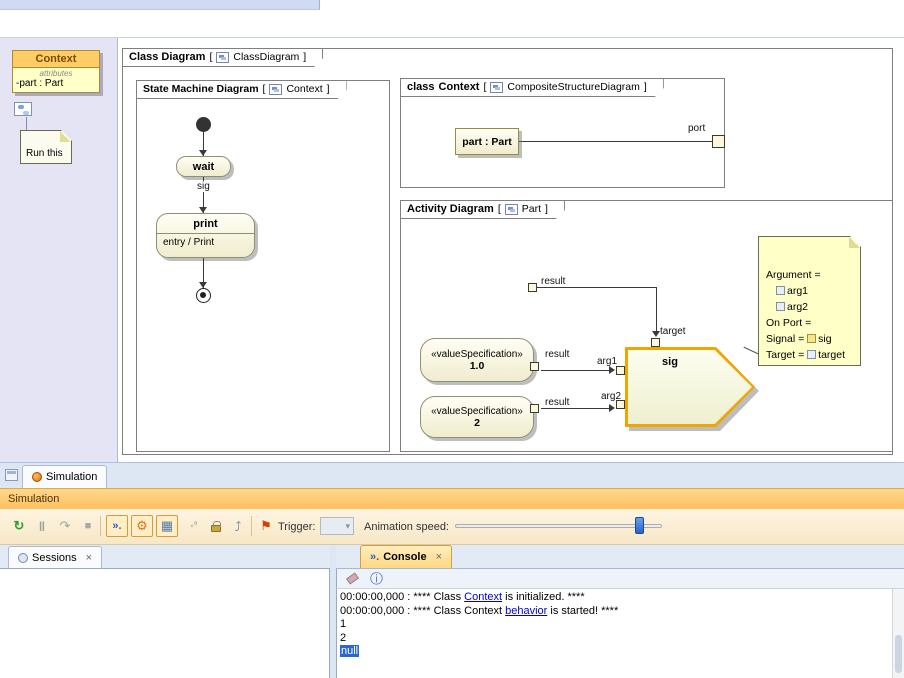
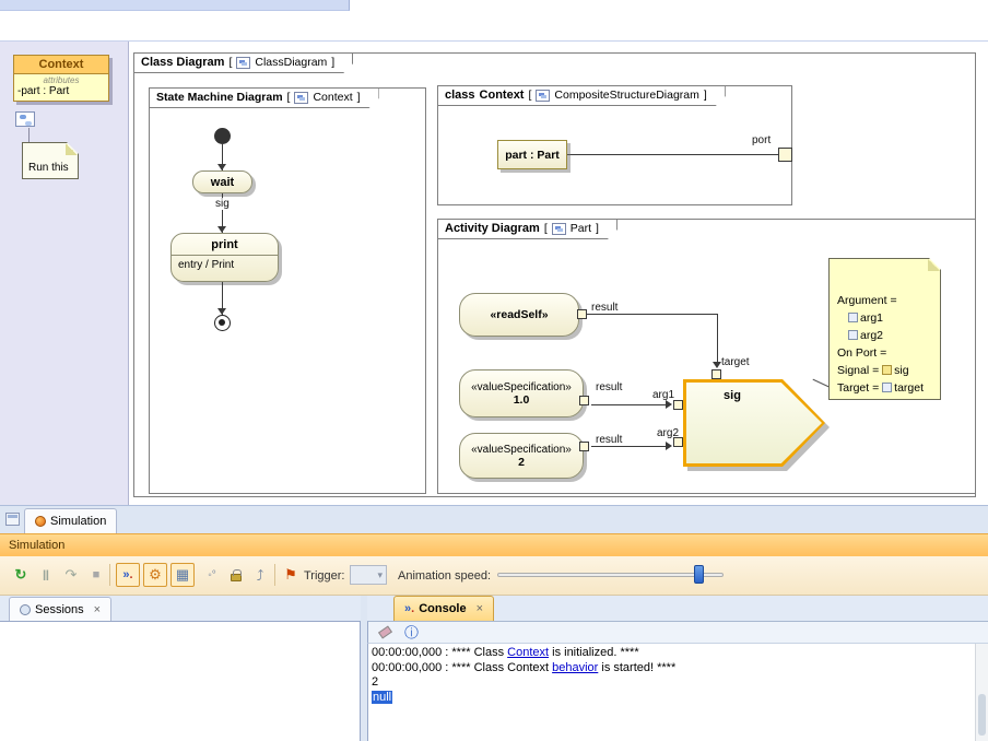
  Context
  attributes
  -part : Part
  Run this
  Class Diagram
  [
  ClassDiagram
  ]
  State Machine Diagram
  [
  Context
  ]
  wait
  sig
  print
  entry / Print
  class
  Context
  [
  CompositeStructureDiagram
  ]
  part : Part
  port
  Activity Diagram
  [
  Part
  ]
+ «readSelf»
  result
  «valueSpecification»
  1.0
  result
  «valueSpecification»
  2
  result
  sig
  target
  arg1
  arg2
  Argument =
  arg1
  arg2
  On Port =
  Signal = sig
  Target = target
  Simulation
  Simulation
  ↻
  ‖
  ↷
  ■
  »
  .
  ⚙
  ▦
  ◦°
  ⤴
  ⚑
  Trigger:
  ▾
  Animation speed:
  Sessions
  ×
  ».
  Console
  ×
  ⓘ
  00:00:00,000 : **** Class Context is initialized. ****
  00:00:00,000 : **** Class Context behavior is started! ****
- 1
  2
  null
